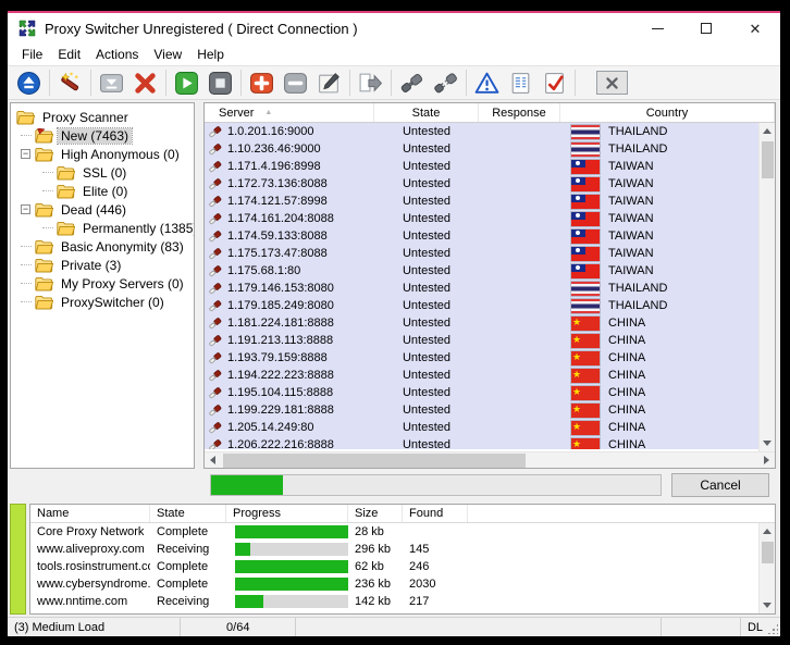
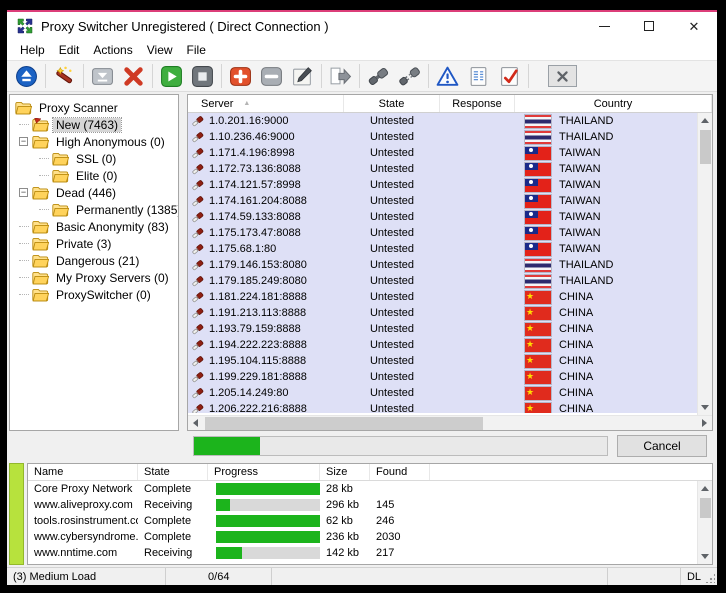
  Proxy Switcher Unregistered ( Direct Connection )
  ✕
- File
+ Help
  Edit
  Actions
  View
- Help
+ File
  Proxy Scanner
  New (7463)
  −
  High Anonymous (0)
  SSL (0)
  Elite (0)
  −
  Dead (446)
  Permanently (1385
  Basic Anonymity (83)
  Private (3)
+ Dangerous (21)
  My Proxy Servers (0)
  ProxySwitcher (0)
  Server
  State
  Response
  Country
  1.0.201.16:9000
  Untested
  THAILAND
  1.10.236.46:9000
  Untested
  THAILAND
  1.171.4.196:8998
  Untested
  TAIWAN
  1.172.73.136:8088
  Untested
  TAIWAN
  1.174.121.57:8998
  Untested
  TAIWAN
  1.174.161.204:8088
  Untested
  TAIWAN
  1.174.59.133:8088
  Untested
  TAIWAN
  1.175.173.47:8088
  Untested
  TAIWAN
  1.175.68.1:80
  Untested
  TAIWAN
  1.179.146.153:8080
  Untested
  THAILAND
  1.179.185.249:8080
  Untested
  THAILAND
  1.181.224.181:8888
  Untested
  CHINA
  1.191.213.113:8888
  Untested
  CHINA
  1.193.79.159:8888
  Untested
  CHINA
  1.194.222.223:8888
  Untested
  CHINA
  1.195.104.115:8888
  Untested
  CHINA
  1.199.229.181:8888
  Untested
  CHINA
  1.205.14.249:80
  Untested
  CHINA
  1.206.222.216:8888
  Untested
  CHINA
  Cancel
  Name
  State
  Progress
  Size
  Found
  Core Proxy Network
  Complete
  28 kb
  www.aliveproxy.com
  Receiving
  296 kb
  145
  tools.rosinstrument.c
  Complete
  62 kb
  246
  www.cybersyndrome.
  Complete
  236 kb
  2030
  www.nntime.com
  Receiving
  142 kb
  217
  (3) Medium Load
  0/64
  DL
